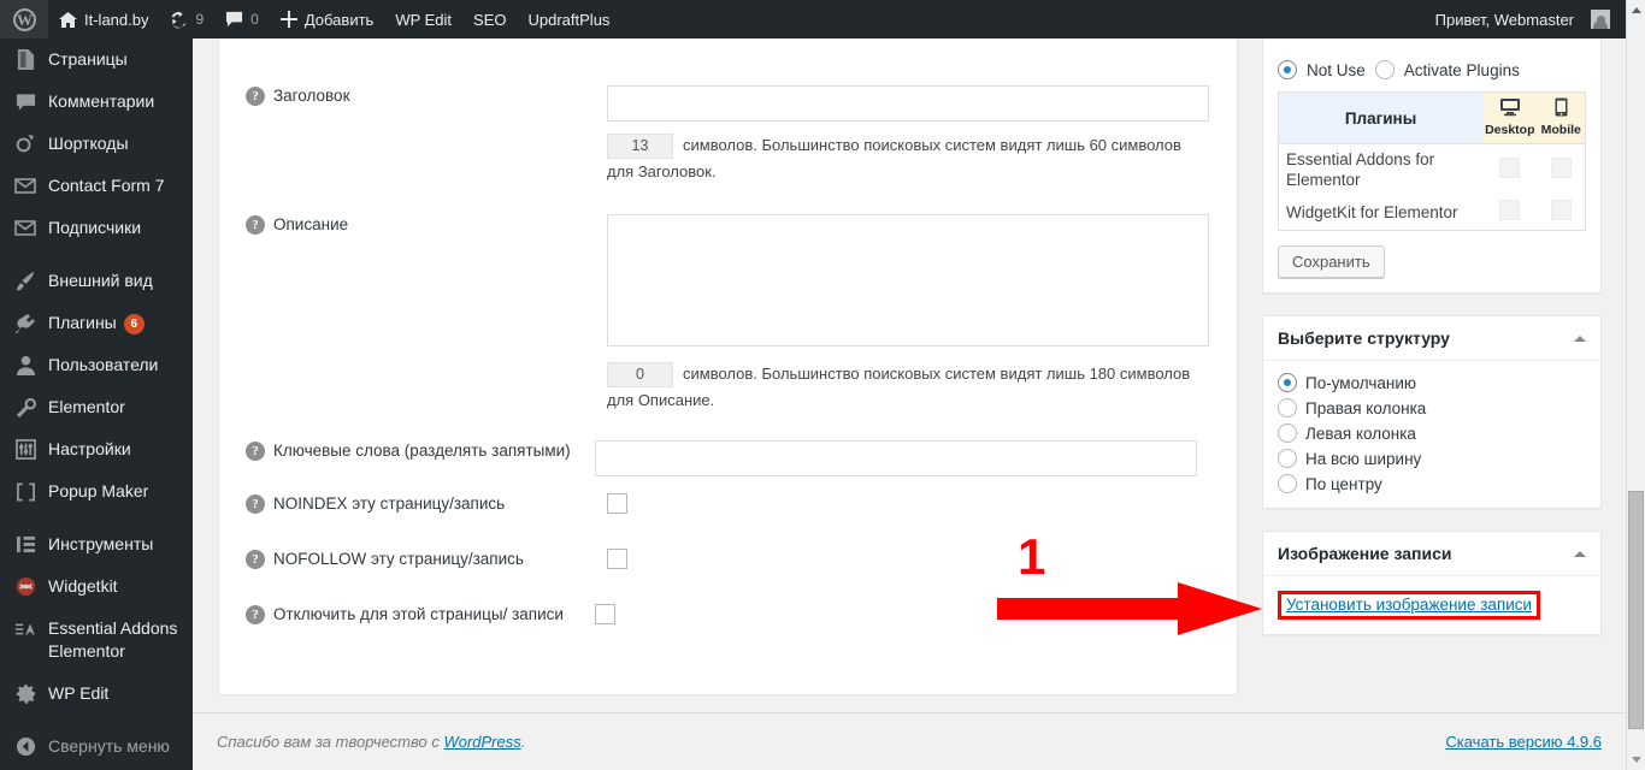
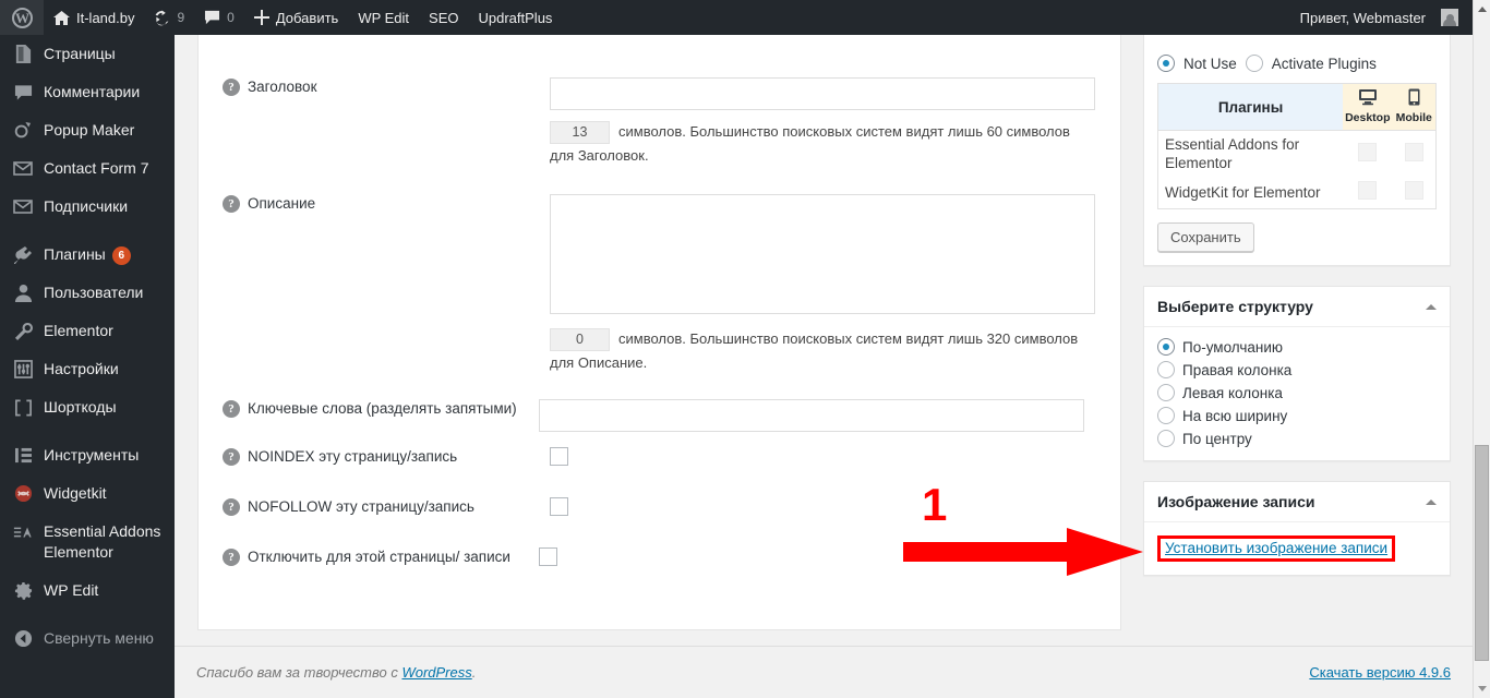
  W
  It-land.by
  9
  0
  Добавить
  WP Edit
  SEO
  UpdraftPlus
  Привет, Webmaster
  Страницы
  Комментарии
- Шорткоды
+ Popup Maker
  Contact Form 7
  Подписчики
- Внешний вид
  Плагины 6
  Пользователи
  Elementor
  Настройки
- Popup Maker
+ Шорткоды
  Инструменты
  Widgetkit
  Essential Addons Elementor
  WP Edit
  Свернуть меню
  ?
  Заголовок
  13 символов. Большинство поисковых систем видят лишь 60 символов для Заголовок.
  ?
  Описание
- 0 символов. Большинство поисковых систем видят лишь 180 символов для Описание.
+ 0 символов. Большинство поисковых систем видят лишь 320 символов для Описание.
  ?
  Ключевые слова (разделять запятыми)
  ?
  NOINDEX эту страницу/запись
  ?
  NOFOLLOW эту страницу/запись
  ?
  Отключить для этой страницы/ записи
  Not Use
  Activate Plugins
  Плагины	Desktop	Mobile
  Essential Addons for Elementor
  WidgetKit for Elementor
  Сохранить
  Выберите структуру
  По-умолчанию
  Правая колонка
  Левая колонка
  На всю ширину
  По центру
  Изображение записи
  Установить изображение записи
  1
  Спасибо вам за творчество с WordPress.
  Скачать версию 4.9.6
